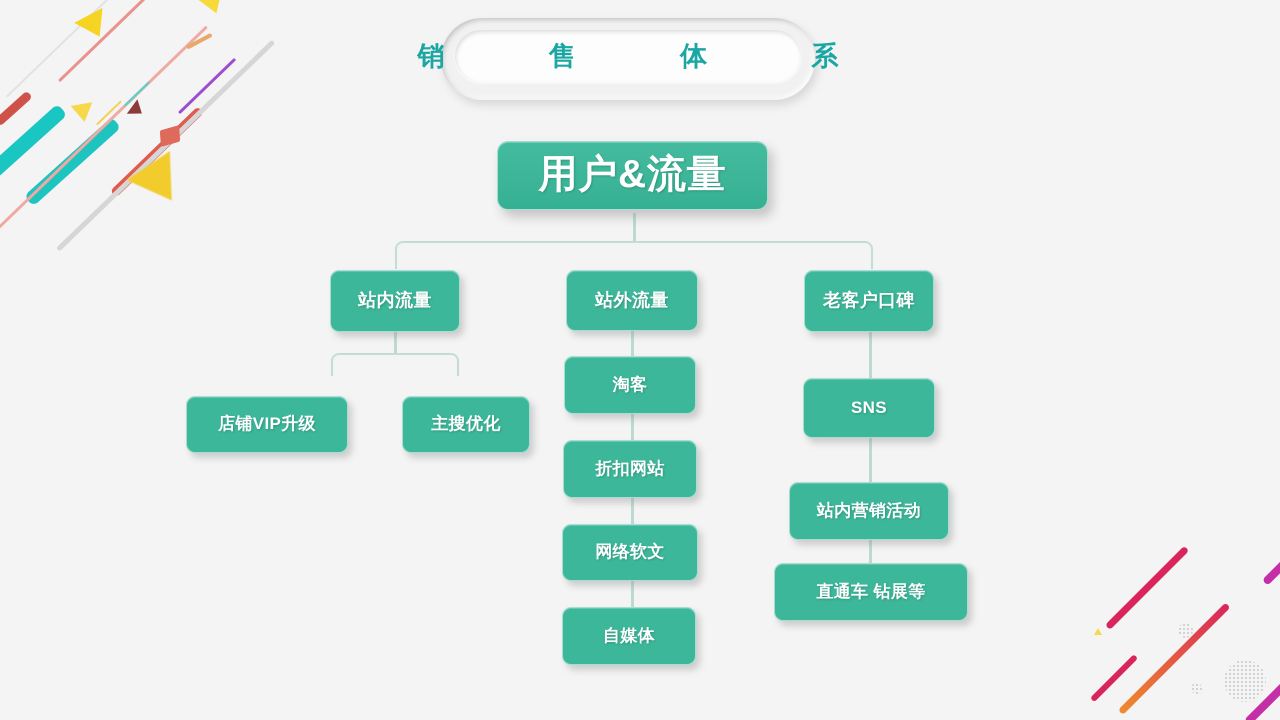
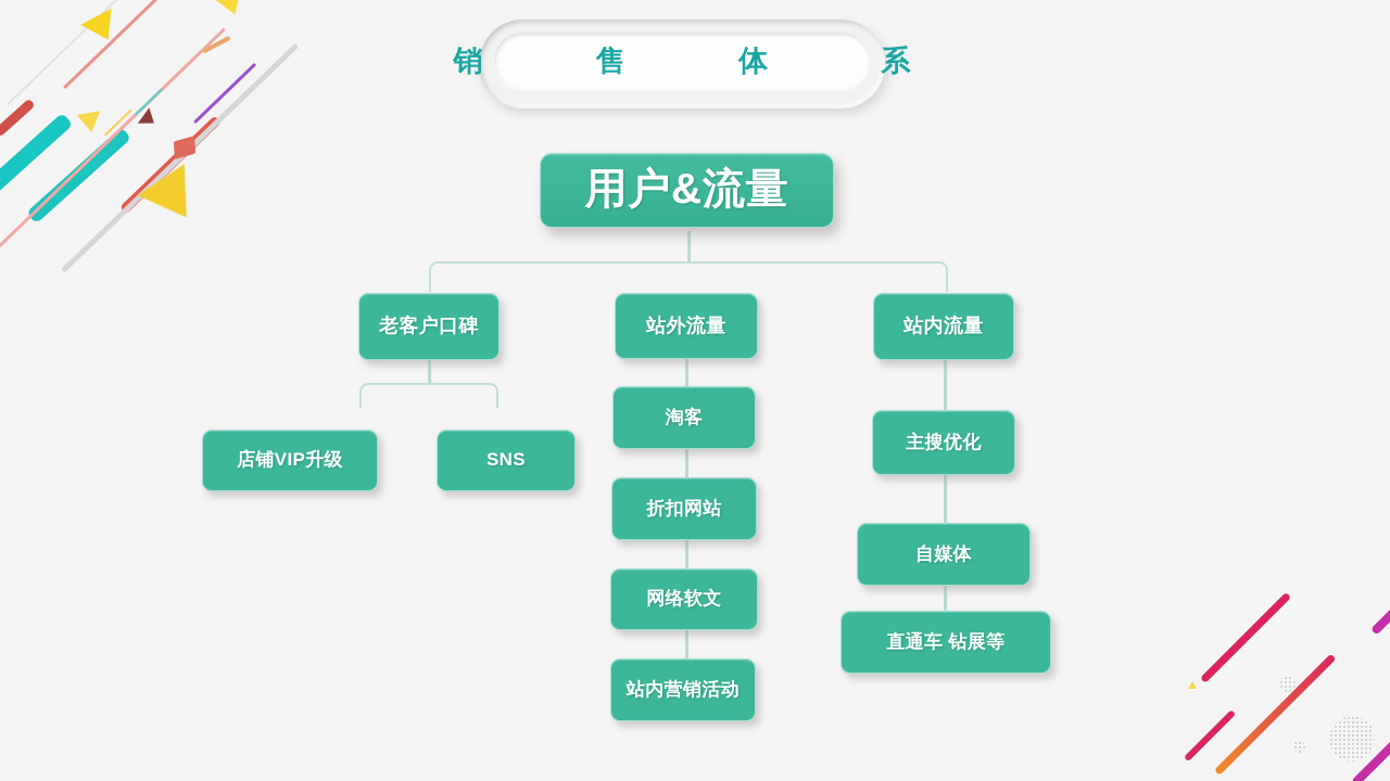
  销 售 体 系
  用户&流量
- 站内流量
+ 老客户口碑
  店铺VIP升级
- 主搜优化
+ SNS
  站外流量
  淘客
  折扣网站
  网络软文
- 自媒体
+ 站内营销活动
- 老客户口碑
+ 站内流量
- SNS
+ 主搜优化
- 站内营销活动
+ 自媒体
  直通车 钻展等
